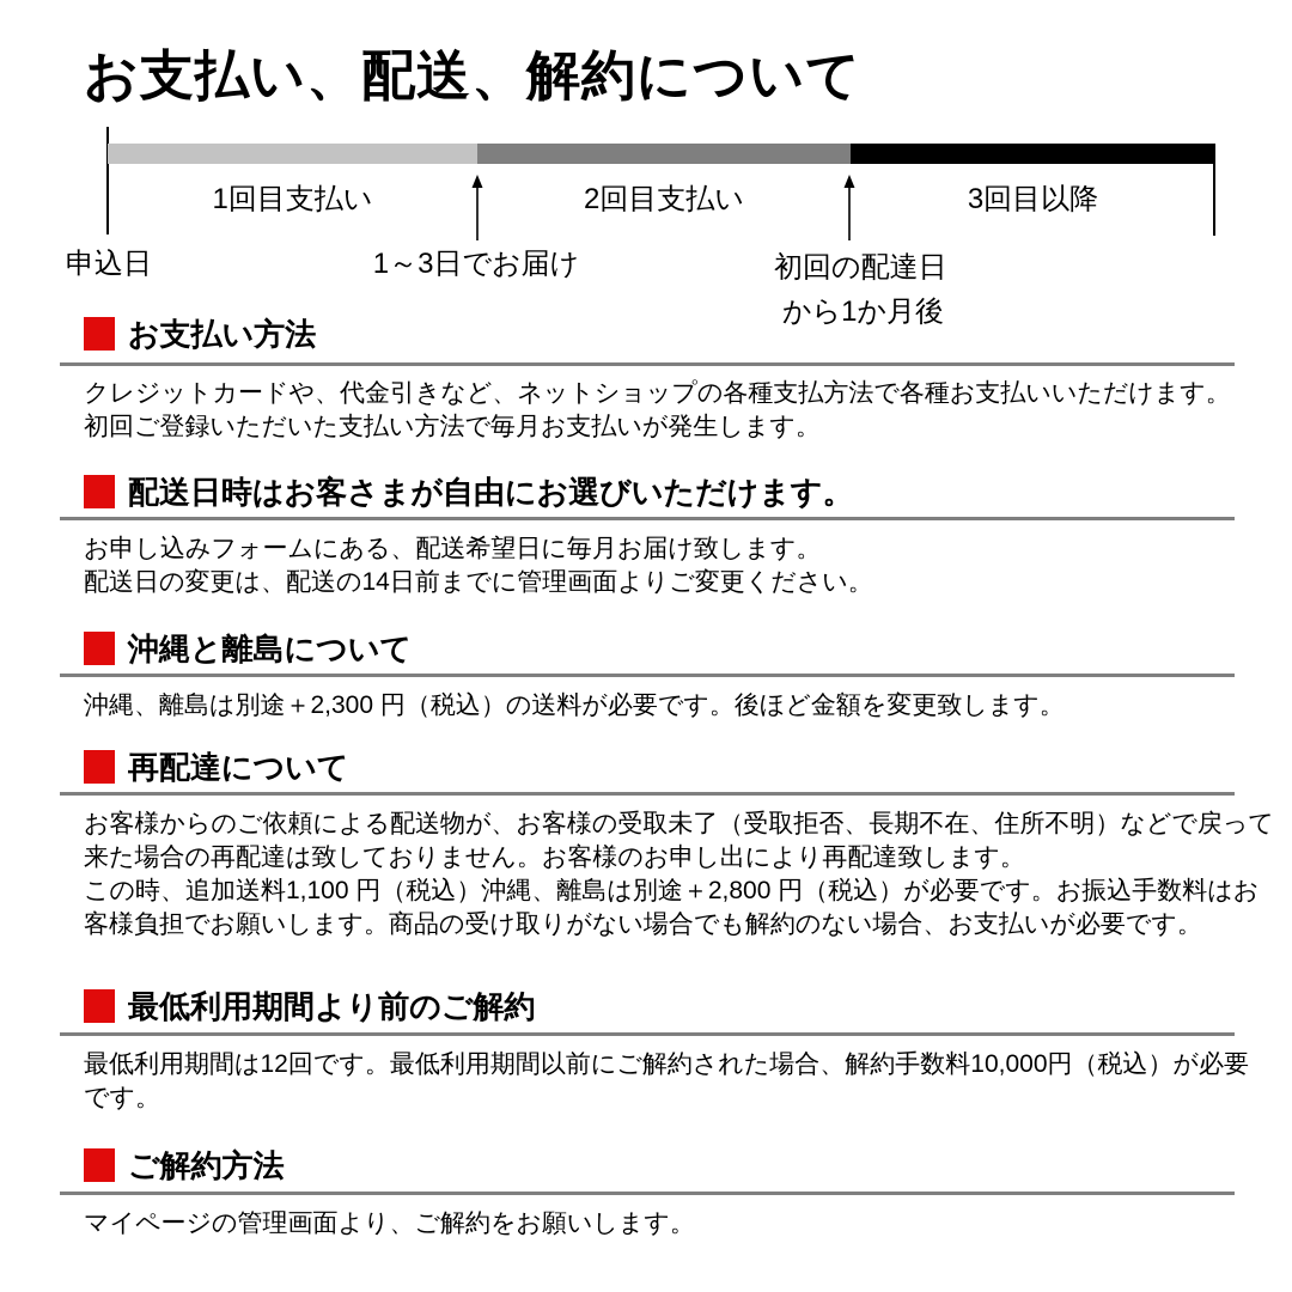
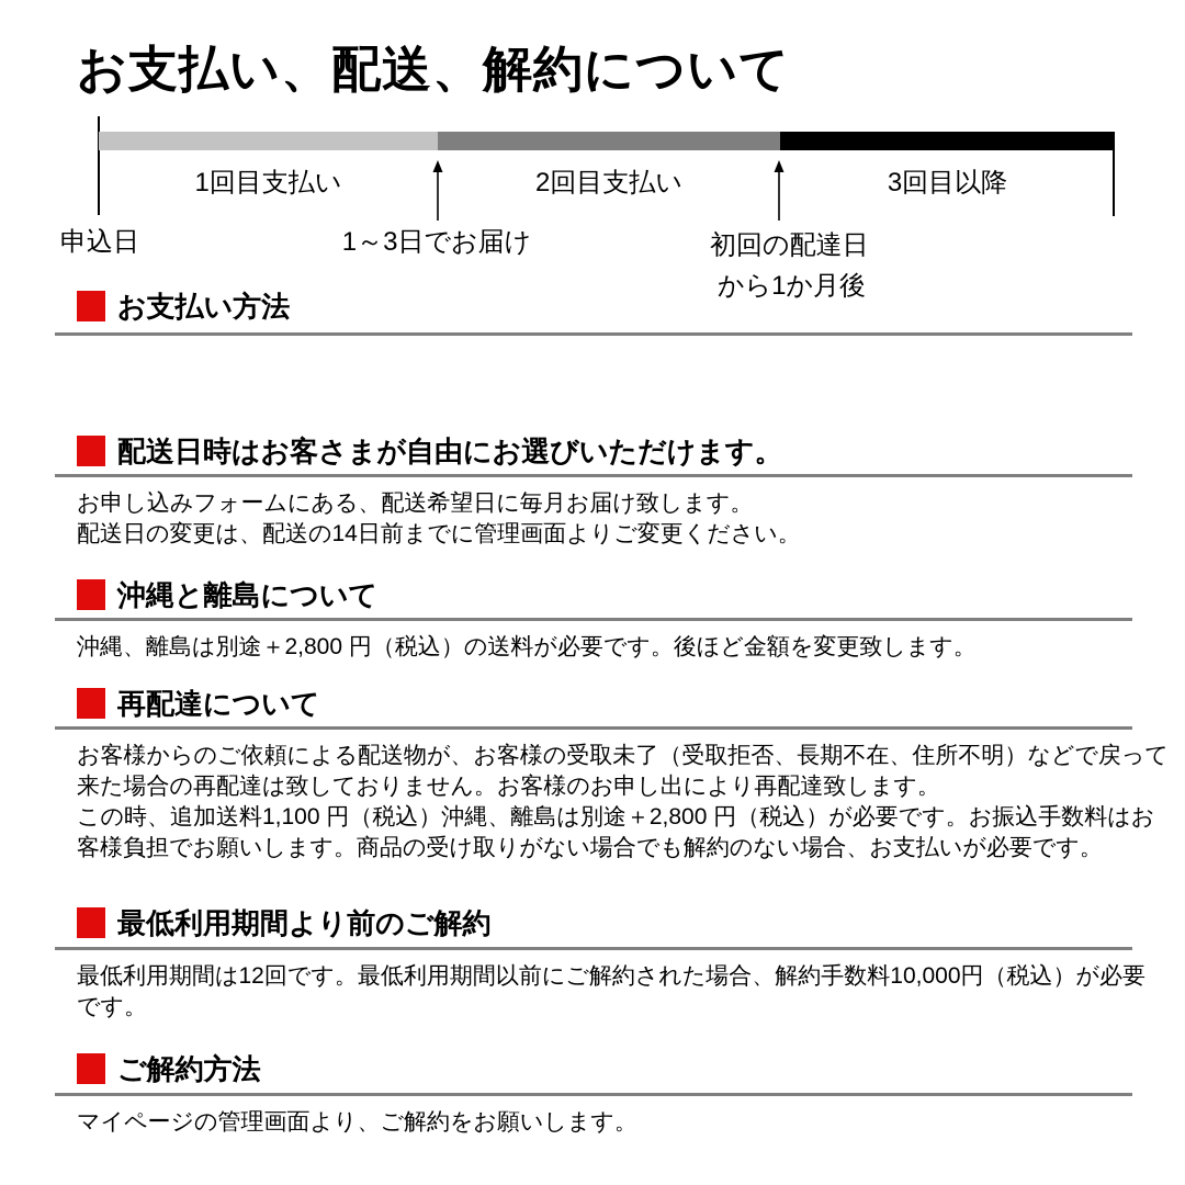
  お支払い、配送、解約について
  1回目支払い
  2回目支払い
  3回目以降
  申込日
  1～3日でお届け
  初回の配達日
  から1か月後
  お支払い方法
- クレジットカードや、代金引きなど、ネットショップの各種支払方法で各種お支払いいただけます。
- 初回ご登録いただいた支払い方法で毎月お支払いが発生します。
  配送日時はお客さまが自由にお選びいただけます。
  お申し込みフォームにある、配送希望日に毎月お届け致します。
  配送日の変更は、配送の14日前までに管理画面よりご変更ください。
  沖縄と離島について
- 沖縄、離島は別途＋2,300 円（税込）の送料が必要です。後ほど金額を変更致します。
+ 沖縄、離島は別途＋2,800 円（税込）の送料が必要です。後ほど金額を変更致します。
  再配達について
  お客様からのご依頼による配送物が、お客様の受取未了（受取拒否、長期不在、住所不明）などで戻って
  来た場合の再配達は致しておりません。お客様のお申し出により再配達致します。
  この時、追加送料1,100 円（税込）沖縄、離島は別途＋2,800 円（税込）が必要です。お振込手数料はお
  客様負担でお願いします。商品の受け取りがない場合でも解約のない場合、お支払いが必要です。
  最低利用期間より前のご解約
  最低利用期間は12回です。最低利用期間以前にご解約された場合、解約手数料10,000円（税込）が必要
  です。
  ご解約方法
  マイページの管理画面より、ご解約をお願いします。
